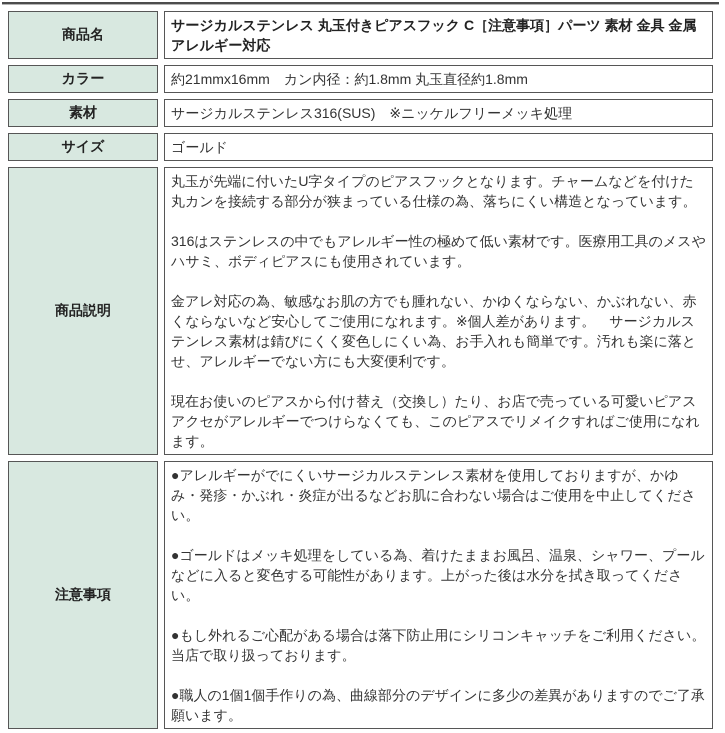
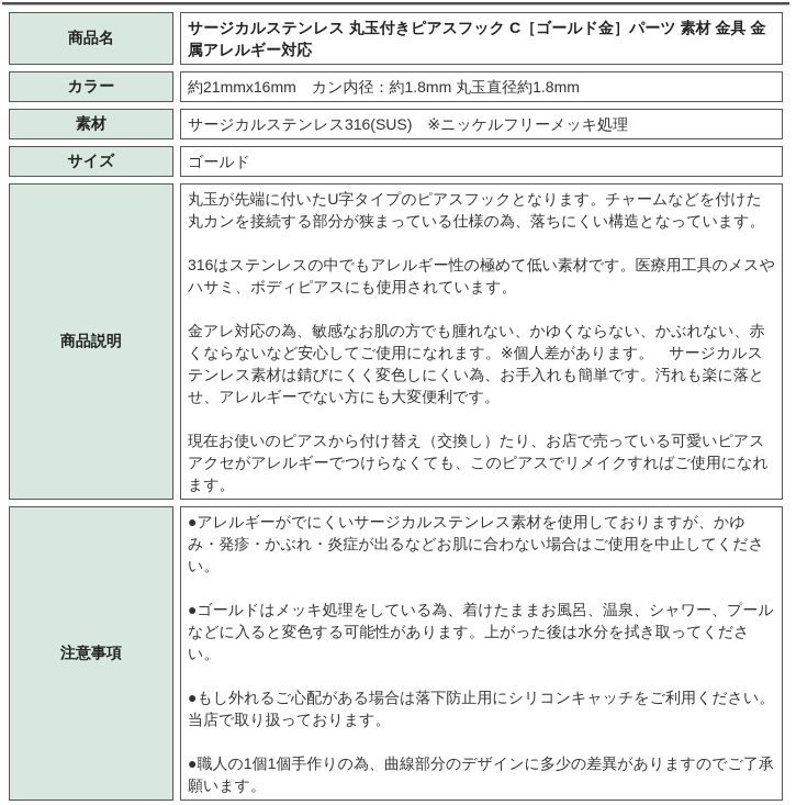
- 商品名	サージカルステンレス 丸玉付きピアスフック C［注意事項］パーツ 素材 金具 金属アレルギー対応
+ 商品名	サージカルステンレス 丸玉付きピアスフック C［ゴールド金］パーツ 素材 金具 金属アレルギー対応
  カラー	約21mmx16mm カン内径：約1.8mm 丸玉直径約1.8mm
  素材	サージカルステンレス316(SUS) ※ニッケルフリーメッキ処理
  サイズ	ゴールド
  商品説明	丸玉が先端に付いたU字タイプのピアスフックとなります。チャームなどを付けた丸カンを接続する部分が狭まっている仕様の為、落ちにくい構造となっています。 316はステンレスの中でもアレルギー性の極めて低い素材です。医療用工具のメスやハサミ、ボディピアスにも使用されています。 金アレ対応の為、敏感なお肌の方でも腫れない、かゆくならない、かぶれない、赤くならないなど安心してご使用になれます。※個人差があります。 サージカルステンレス素材は錆びにくく変色しにくい為、お手入れも簡単です。汚れも楽に落とせ、アレルギーでない方にも大変便利です。 現在お使いのピアスから付け替え（交換し）たり、お店で売っている可愛いピアスアクセがアレルギーでつけらなくても、このピアスでリメイクすればご使用になれます。
  注意事項	●アレルギーがでにくいサージカルステンレス素材を使用しておりますが、かゆみ・発疹・かぶれ・炎症が出るなどお肌に合わない場合はご使用を中止してください。 ●ゴールドはメッキ処理をしている為、着けたままお風呂、温泉、シャワー、プールなどに入ると変色する可能性があります。上がった後は水分を拭き取ってください。 ●もし外れるご心配がある場合は落下防止用にシリコンキャッチをご利用ください。当店で取り扱っております。 ●職人の1個1個手作りの為、曲線部分のデザインに多少の差異がありますのでご了承願います。
